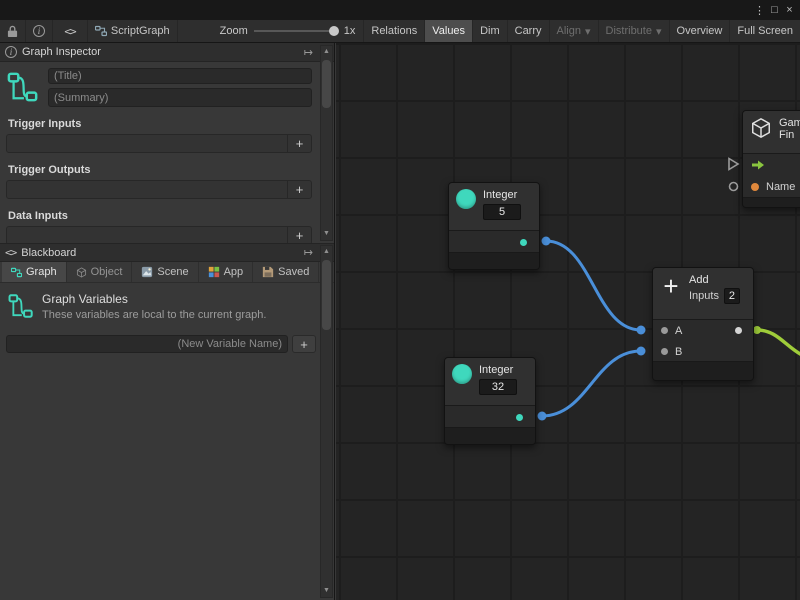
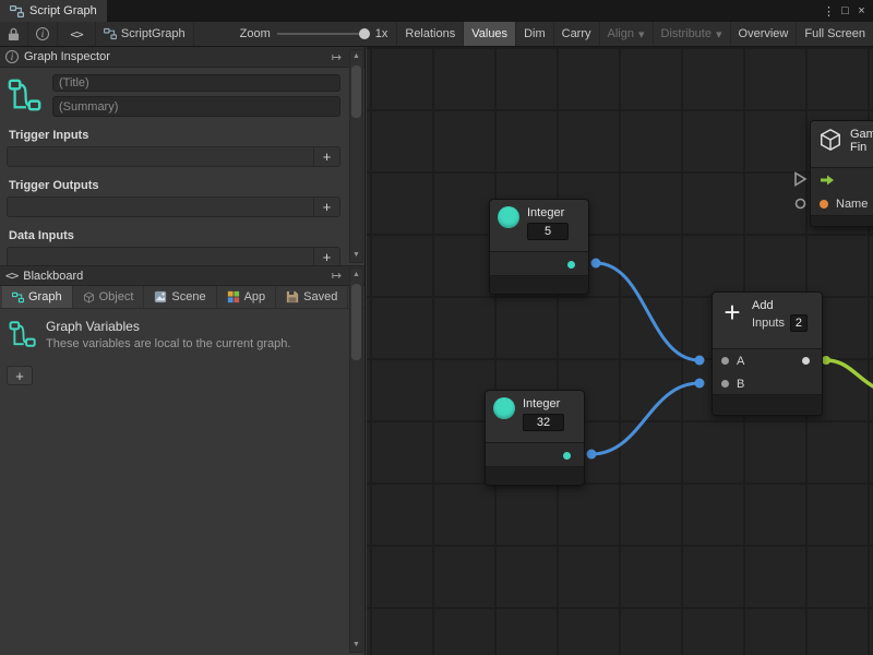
+ Script Graph
  ⋮
  □
  ×
  i
  <>
  ScriptGraph
  Zoom
  1x
  Relations
  Values
  Dim
  Carry
  Align
  ▾
  Distribute
  ▾
  Overview
  Full Screen
  i
  Graph Inspector
  ↦
  (Title)
  (Summary)
  Trigger Inputs
  +
  Trigger Outputs
  +
  Data Inputs
  +
  <>
  Blackboard
  ↦
  Graph
  Object
  Scene
  App
  Saved
  Graph Variables
  These variables are local to the current graph.
- (New Variable Name)
  +
  Integer
  5
  Integer
  32
  +
  Add
  Inputs
  2
  A
  B
  Gam
  Fin
  Name
